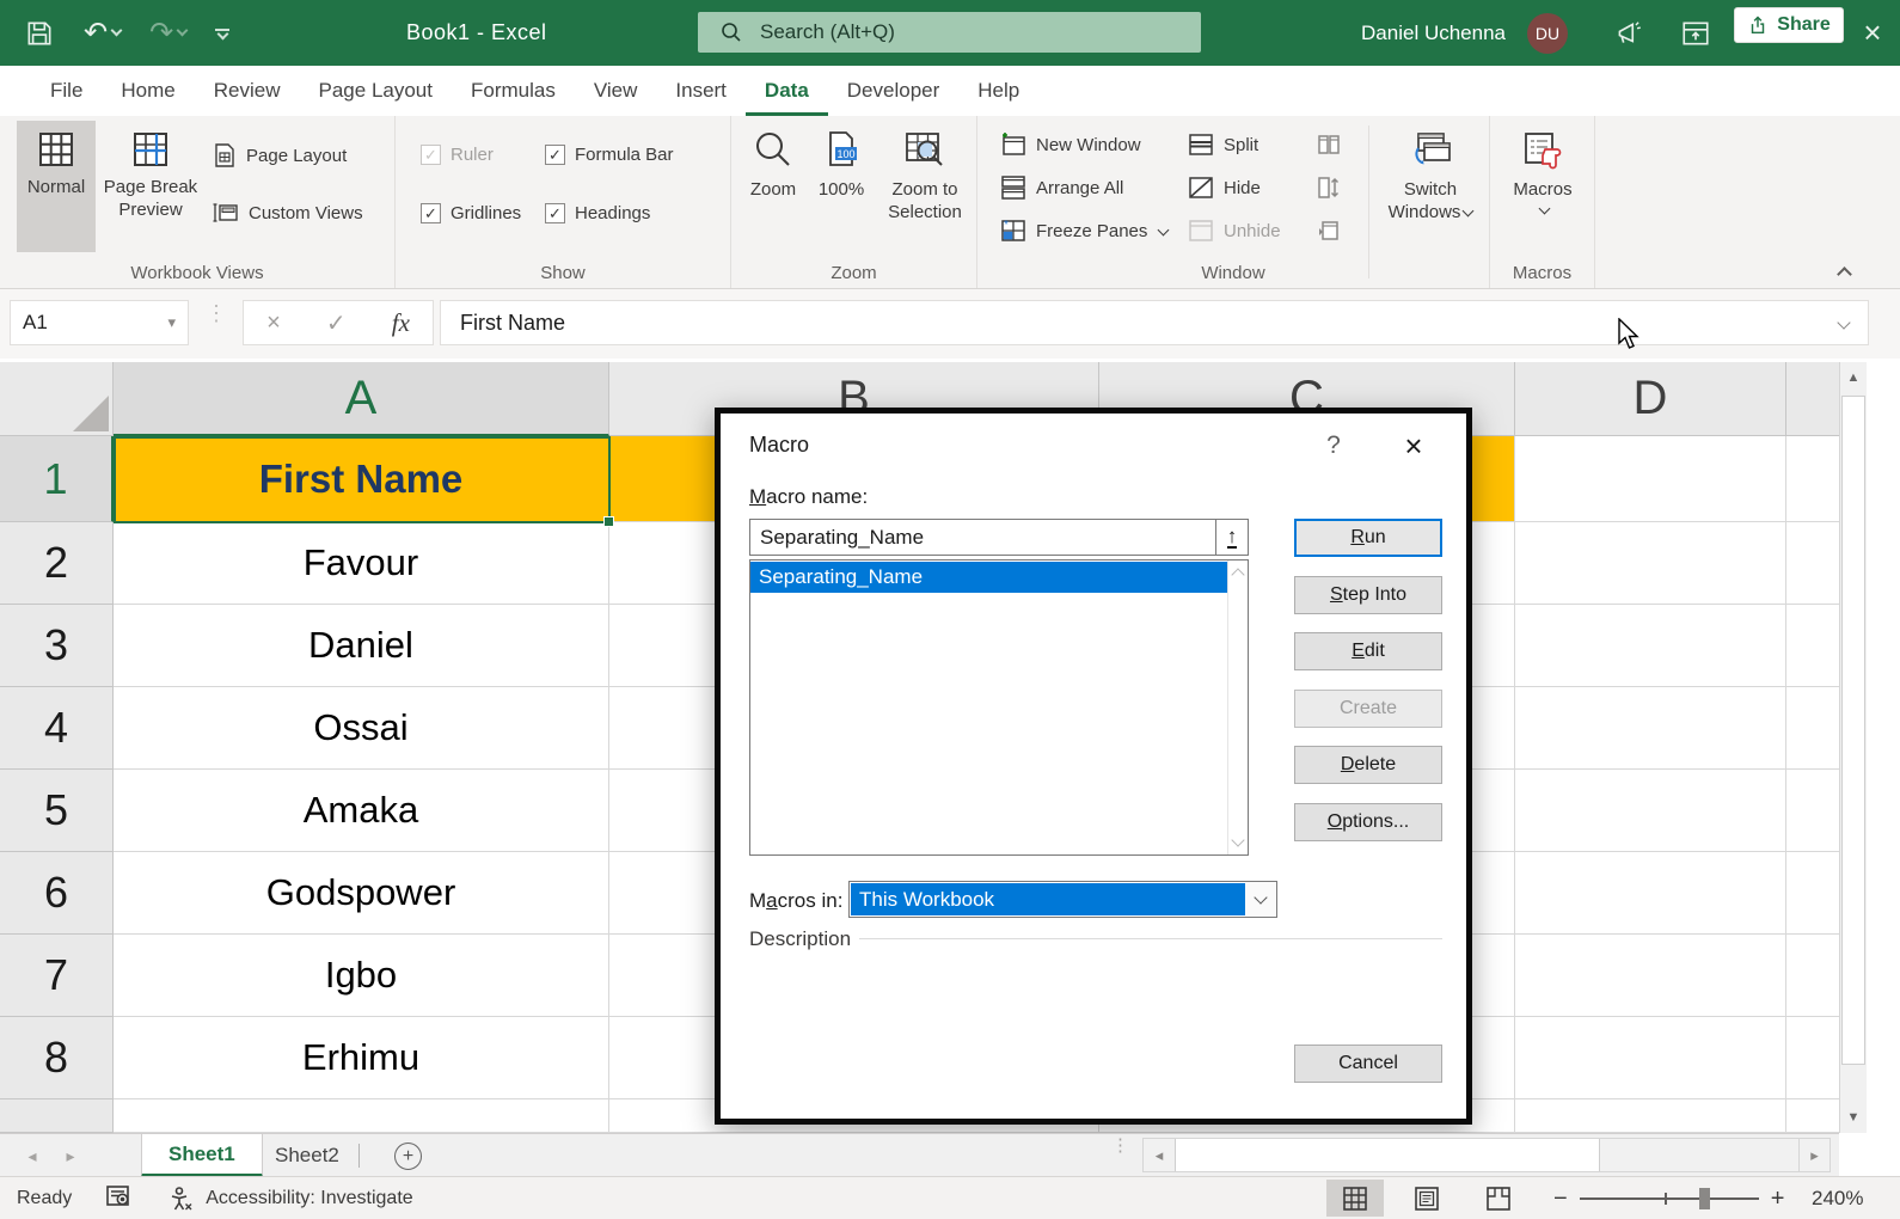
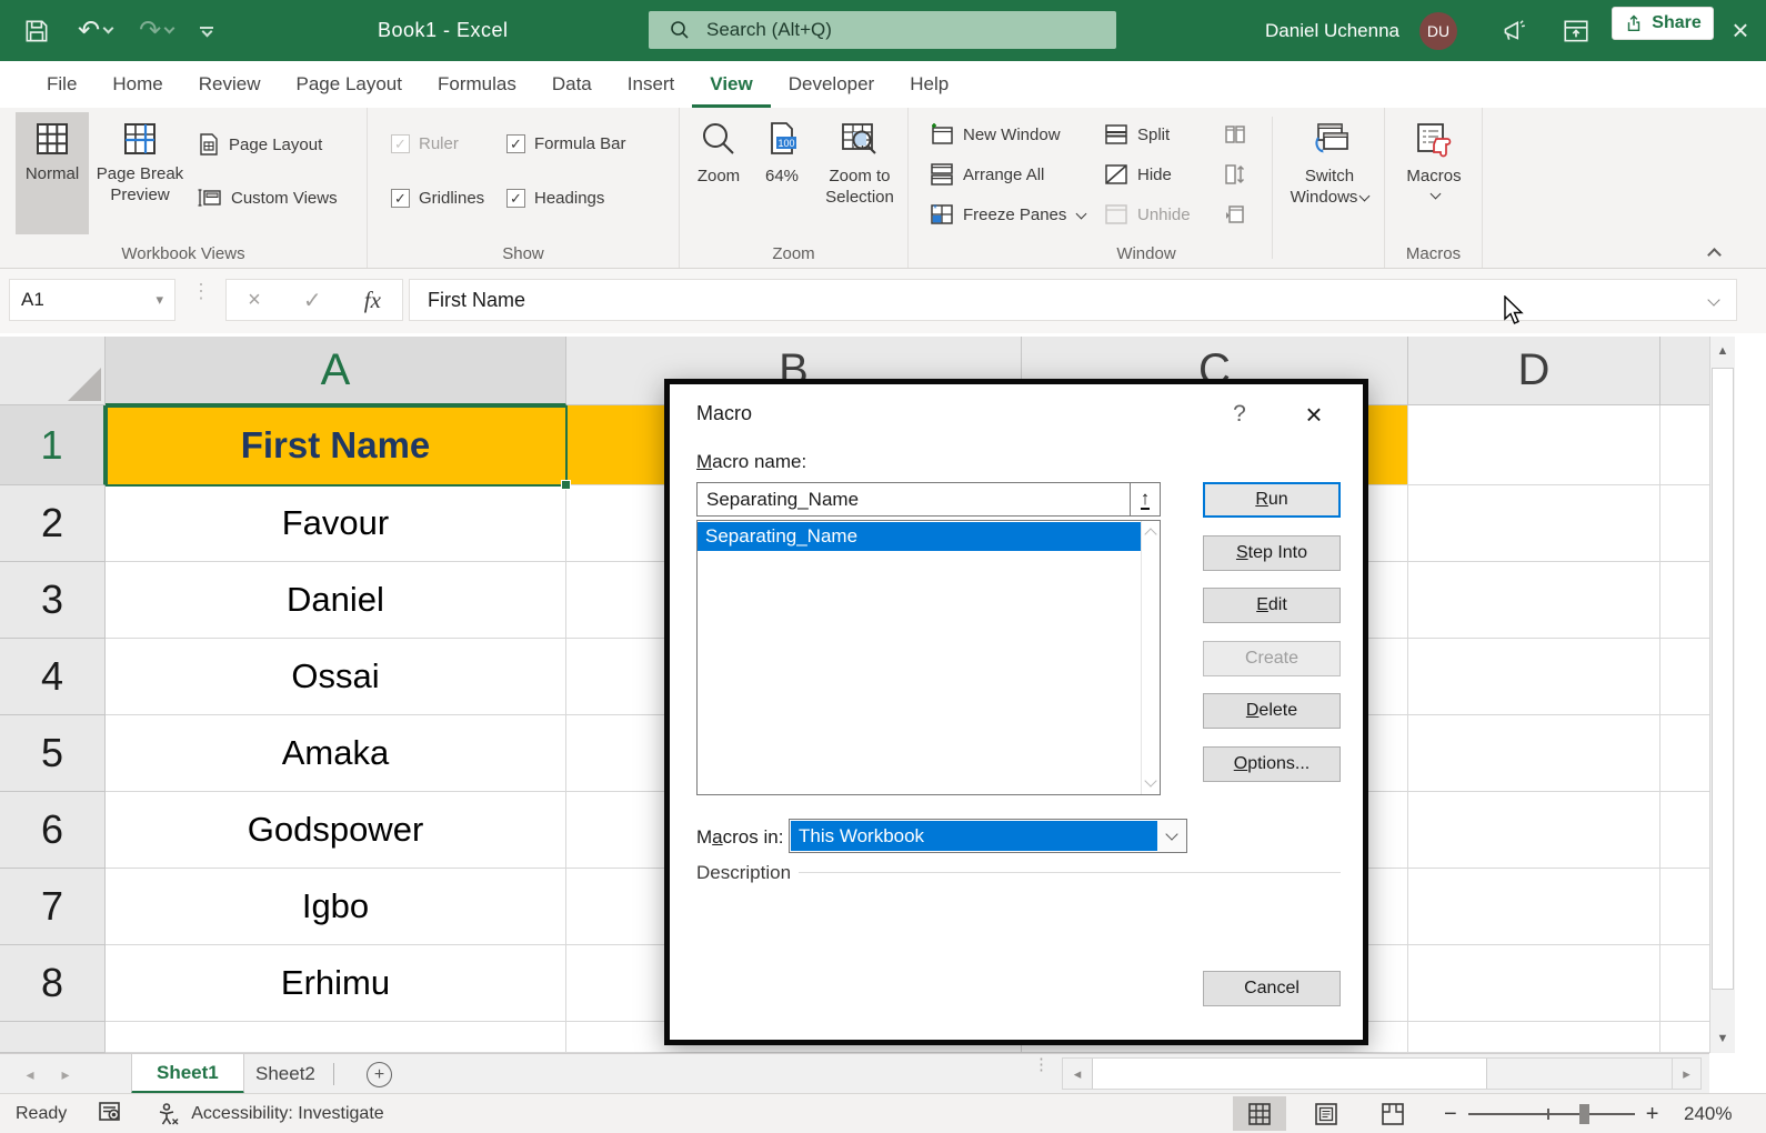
  ↶
  ↷
  Book1 - Excel
  Search (Alt+Q)
  Daniel Uchenna
  DU
  ×
  File
  Home
  Review
  Page Layout
  Formulas
- View
+ Data
  Insert
- Data
+ View
  Developer
  Help
  Share
  Normal
  Page Break Preview
  Page Layout
  Custom Views
  Workbook Views
  ✓
  Ruler
  ✓
  Formula Bar
  ✓
  Gridlines
  ✓
  Headings
  Show
  Zoom
  100
- 100%
+ 64%
  Zoom to Selection
  Zoom
  New Window
  Arrange All
  *
  Freeze Panes
  Split
  Hide
  Unhide
  Switch
  Windows
  Window
  Macros
  Macros
  A1
  ▾
  ⋮
  ×
  ✓
  fx
  First Name
  A
  B
  C
  D
  1
  First Name
  2
  Favour
  3
  Daniel
  4
  Ossai
  5
  Amaka
  6
  Godspower
  7
  Igbo
  8
  Erhimu
  ▲
  ▼
  Macro
  ?
  ×
  Macro name:
  Separating_Name
  ↑
  Separating_Name
  R
  un
  S
  tep Into
  E
  dit
  Create
  D
  elete
  O
  ptions...
  Macros in:
  This Workbook
  Description
  Cancel
  ◂
  ▸
  Sheet1
  Sheet2
  +
  ⋮
  ◂
  ▸
  Ready
  Accessibility: Investigate
  −
  +
  240%
